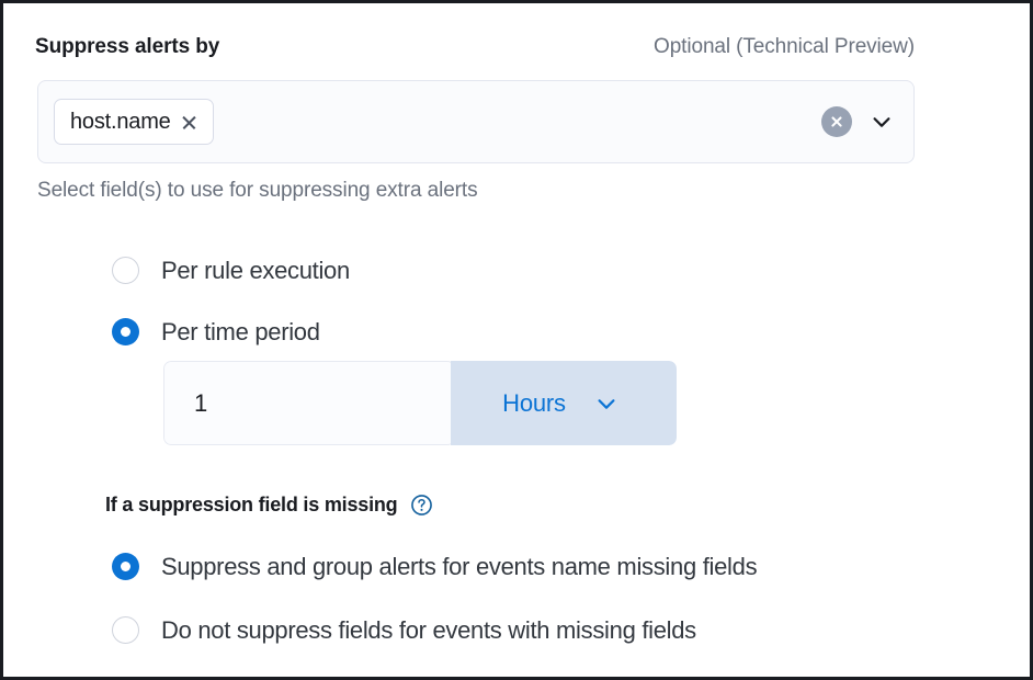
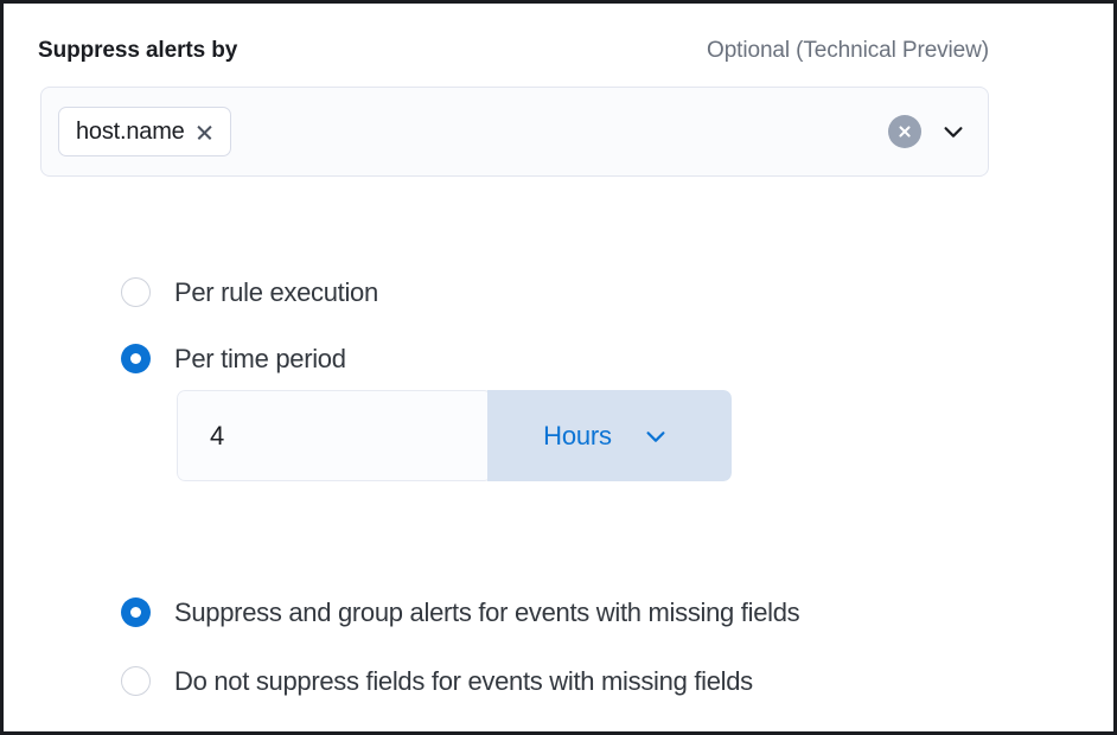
  Suppress alerts by
  Optional (Technical Preview)
  host.name
- Select field(s) to use for suppressing extra alerts
  Per rule execution
  Per time period
- 1
+ 4
  Hours
- If a suppression field is missing
- Suppress and group alerts for events name missing fields
+ Suppress and group alerts for events with missing fields
  Do not suppress fields for events with missing fields
